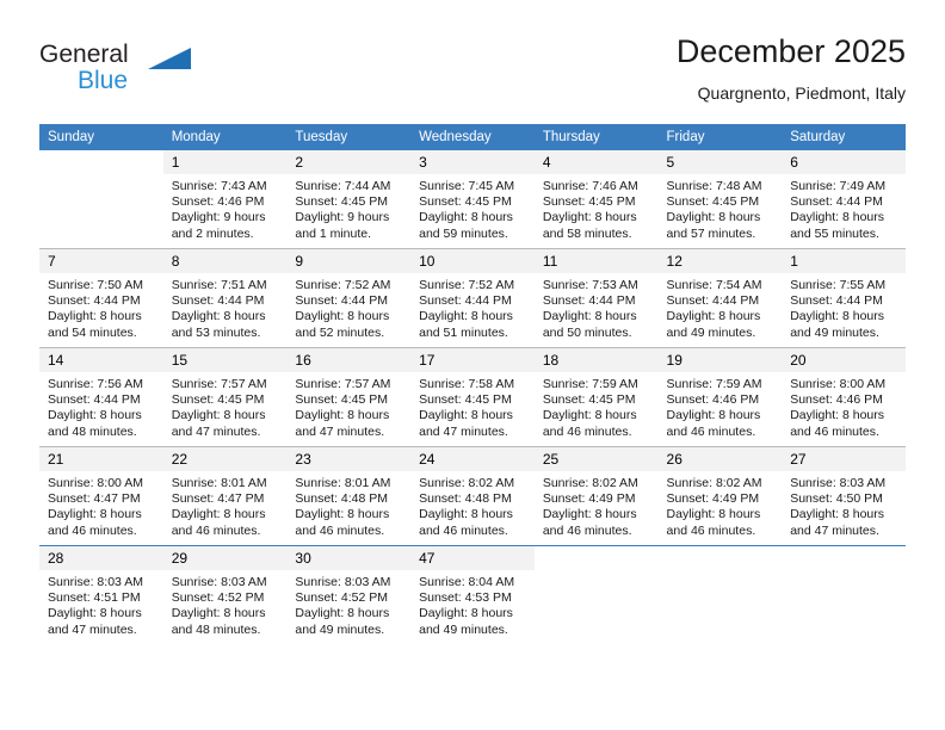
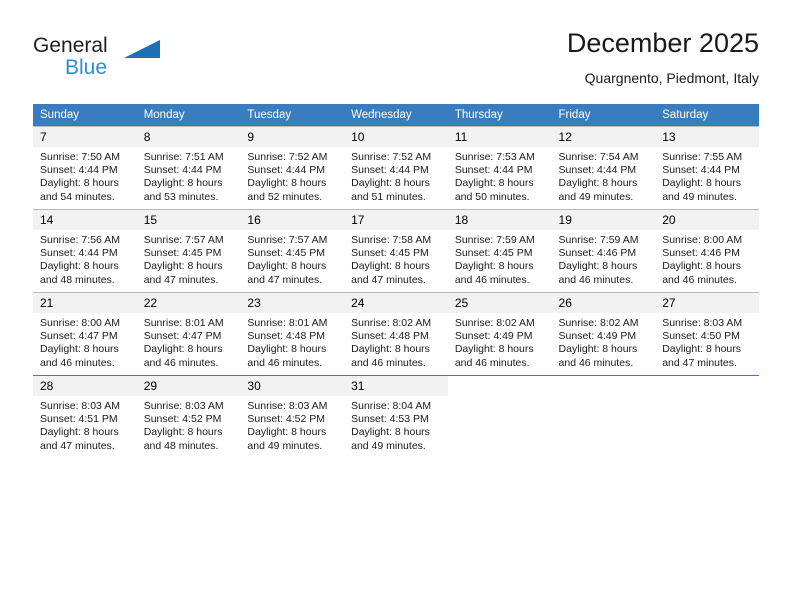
  General
  Blue
  December 2025
  Quargnento, Piedmont, Italy
  Sunday	Monday	Tuesday	Wednesday	Thursday	Friday	Saturday
- 	1Sunrise: 7:43 AMSunset: 4:46 PMDaylight: 9 hoursand 2 minutes.	2Sunrise: 7:44 AMSunset: 4:45 PMDaylight: 9 hoursand 1 minute.	3Sunrise: 7:45 AMSunset: 4:45 PMDaylight: 8 hoursand 59 minutes.	4Sunrise: 7:46 AMSunset: 4:45 PMDaylight: 8 hoursand 58 minutes.	5Sunrise: 7:48 AMSunset: 4:45 PMDaylight: 8 hoursand 57 minutes.	6Sunrise: 7:49 AMSunset: 4:44 PMDaylight: 8 hoursand 55 minutes.
- 7Sunrise: 7:50 AMSunset: 4:44 PMDaylight: 8 hoursand 54 minutes.	8Sunrise: 7:51 AMSunset: 4:44 PMDaylight: 8 hoursand 53 minutes.	9Sunrise: 7:52 AMSunset: 4:44 PMDaylight: 8 hoursand 52 minutes.	10Sunrise: 7:52 AMSunset: 4:44 PMDaylight: 8 hoursand 51 minutes.	11Sunrise: 7:53 AMSunset: 4:44 PMDaylight: 8 hoursand 50 minutes.	12Sunrise: 7:54 AMSunset: 4:44 PMDaylight: 8 hoursand 49 minutes.	1Sunrise: 7:55 AMSunset: 4:44 PMDaylight: 8 hoursand 49 minutes.
+ 7Sunrise: 7:50 AMSunset: 4:44 PMDaylight: 8 hoursand 54 minutes.	8Sunrise: 7:51 AMSunset: 4:44 PMDaylight: 8 hoursand 53 minutes.	9Sunrise: 7:52 AMSunset: 4:44 PMDaylight: 8 hoursand 52 minutes.	10Sunrise: 7:52 AMSunset: 4:44 PMDaylight: 8 hoursand 51 minutes.	11Sunrise: 7:53 AMSunset: 4:44 PMDaylight: 8 hoursand 50 minutes.	12Sunrise: 7:54 AMSunset: 4:44 PMDaylight: 8 hoursand 49 minutes.	13Sunrise: 7:55 AMSunset: 4:44 PMDaylight: 8 hoursand 49 minutes.
  14Sunrise: 7:56 AMSunset: 4:44 PMDaylight: 8 hoursand 48 minutes.	15Sunrise: 7:57 AMSunset: 4:45 PMDaylight: 8 hoursand 47 minutes.	16Sunrise: 7:57 AMSunset: 4:45 PMDaylight: 8 hoursand 47 minutes.	17Sunrise: 7:58 AMSunset: 4:45 PMDaylight: 8 hoursand 47 minutes.	18Sunrise: 7:59 AMSunset: 4:45 PMDaylight: 8 hoursand 46 minutes.	19Sunrise: 7:59 AMSunset: 4:46 PMDaylight: 8 hoursand 46 minutes.	20Sunrise: 8:00 AMSunset: 4:46 PMDaylight: 8 hoursand 46 minutes.
  21Sunrise: 8:00 AMSunset: 4:47 PMDaylight: 8 hoursand 46 minutes.	22Sunrise: 8:01 AMSunset: 4:47 PMDaylight: 8 hoursand 46 minutes.	23Sunrise: 8:01 AMSunset: 4:48 PMDaylight: 8 hoursand 46 minutes.	24Sunrise: 8:02 AMSunset: 4:48 PMDaylight: 8 hoursand 46 minutes.	25Sunrise: 8:02 AMSunset: 4:49 PMDaylight: 8 hoursand 46 minutes.	26Sunrise: 8:02 AMSunset: 4:49 PMDaylight: 8 hoursand 46 minutes.	27Sunrise: 8:03 AMSunset: 4:50 PMDaylight: 8 hoursand 47 minutes.
- 28Sunrise: 8:03 AMSunset: 4:51 PMDaylight: 8 hoursand 47 minutes.	29Sunrise: 8:03 AMSunset: 4:52 PMDaylight: 8 hoursand 48 minutes.	30Sunrise: 8:03 AMSunset: 4:52 PMDaylight: 8 hoursand 49 minutes.	47Sunrise: 8:04 AMSunset: 4:53 PMDaylight: 8 hoursand 49 minutes.
+ 28Sunrise: 8:03 AMSunset: 4:51 PMDaylight: 8 hoursand 47 minutes.	29Sunrise: 8:03 AMSunset: 4:52 PMDaylight: 8 hoursand 48 minutes.	30Sunrise: 8:03 AMSunset: 4:52 PMDaylight: 8 hoursand 49 minutes.	31Sunrise: 8:04 AMSunset: 4:53 PMDaylight: 8 hoursand 49 minutes.
